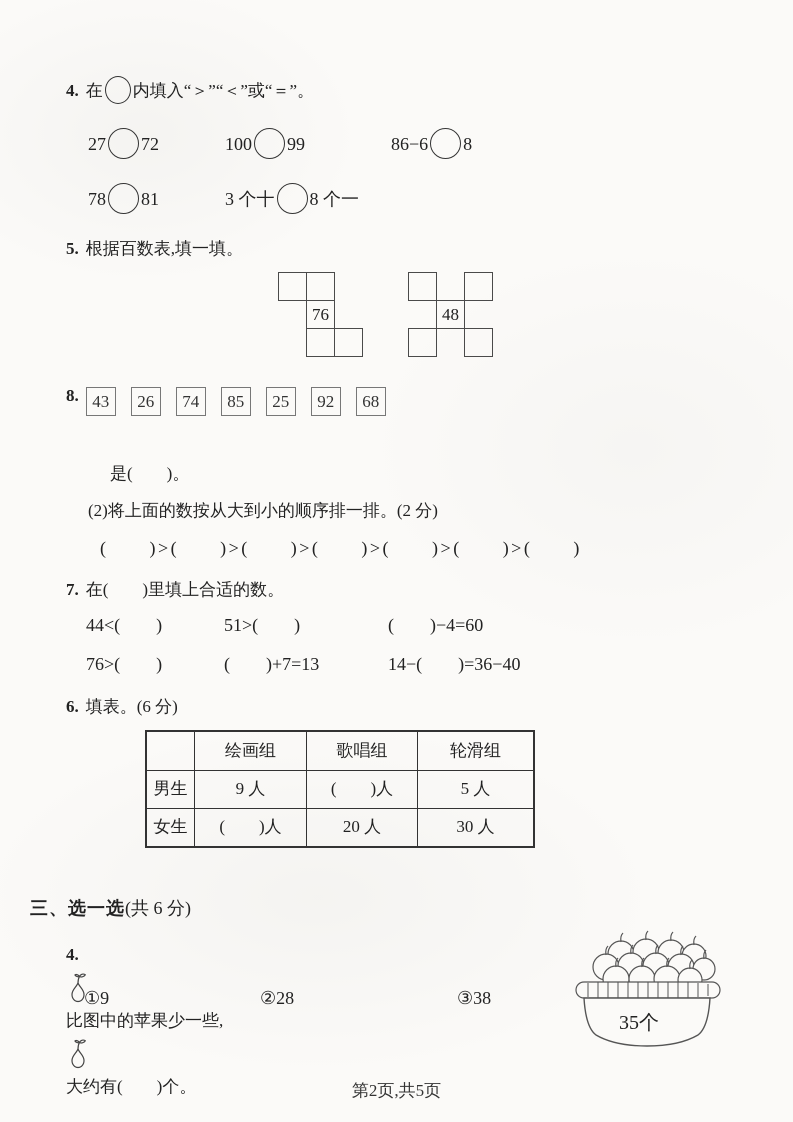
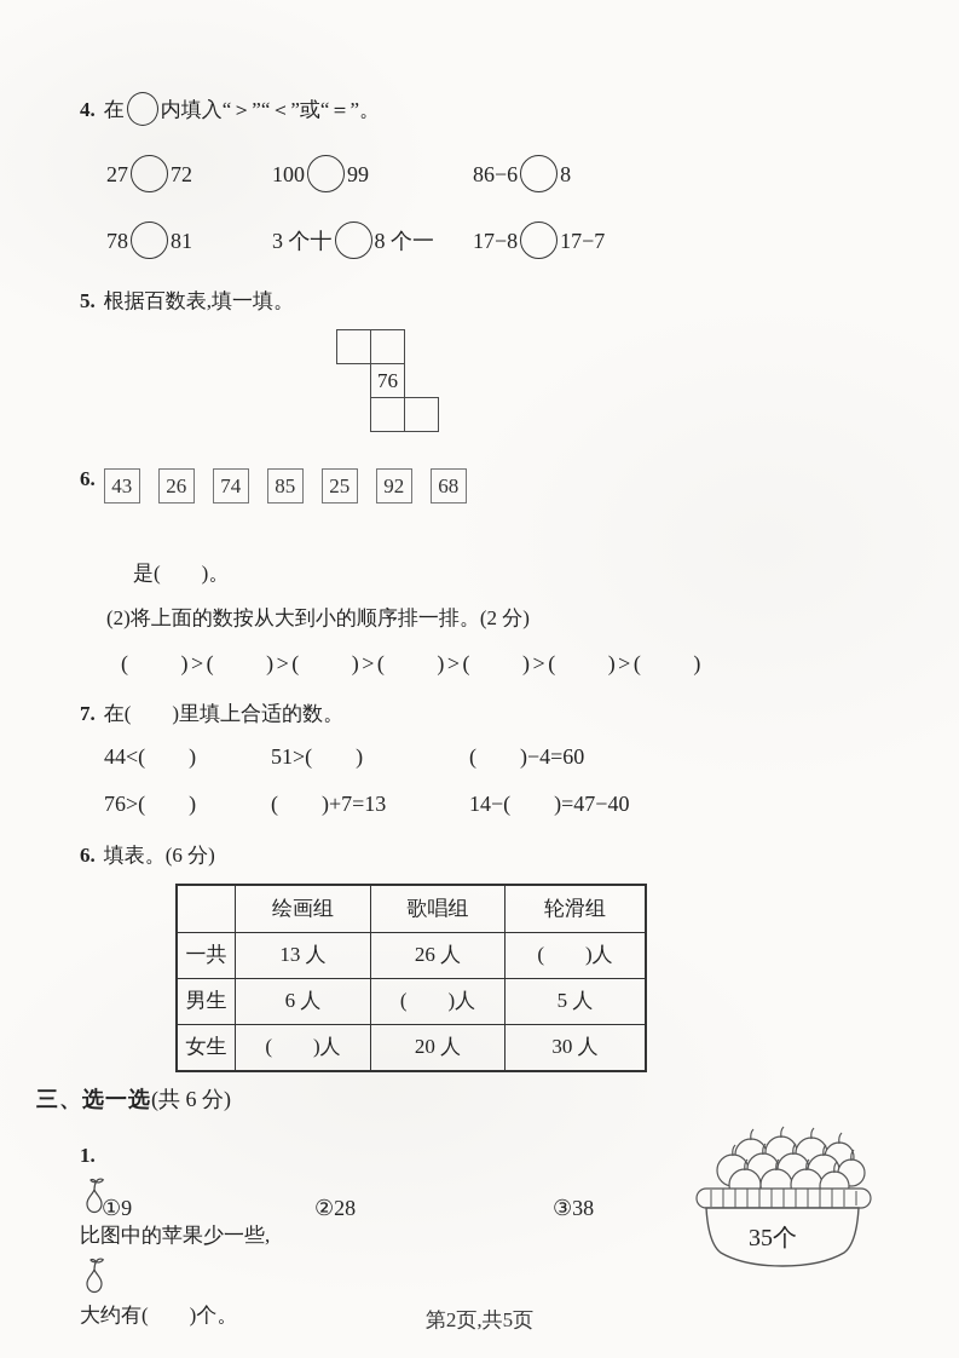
  4. 在 内填入“＞”“＜”或“＝”。
  27 72
  100 99
  86−6 8
  78 81
  3 个十 8 个一
+ 17−8 17−7
  5. 根据百数表,填一填。
  76
- 48
- 8. 43 26 74 85 25 92 68
+ 6. 43 26 74 85 25 92 68
  是( )。
  (2)将上面的数按从大到小的顺序排一排。(2 分)
  ( )>( )>( )>( )>( )>( )>( )
  7. 在( )里填上合适的数。
  44<( )
  51>( )
  ( )−4=60
  76>( )
  ( )+7=13
- 14−( )=36−40
+ 14−( )=47−40
  6. 填表。(6 分)
  	绘画组	歌唱组	轮滑组
+ 一共	13 人	26 人	( )人
- 男生	9 人	( )人	5 人
+ 男生	6 人	( )人	5 人
  女生	( )人	20 人	30 人
  三、选一选(共 6 分)
- 4.比图中的苹果少一些,大约有( )个。
+ 1.比图中的苹果少一些,大约有( )个。
  ①9
  ②28
  ③38
  35个
  第2页,共5页
